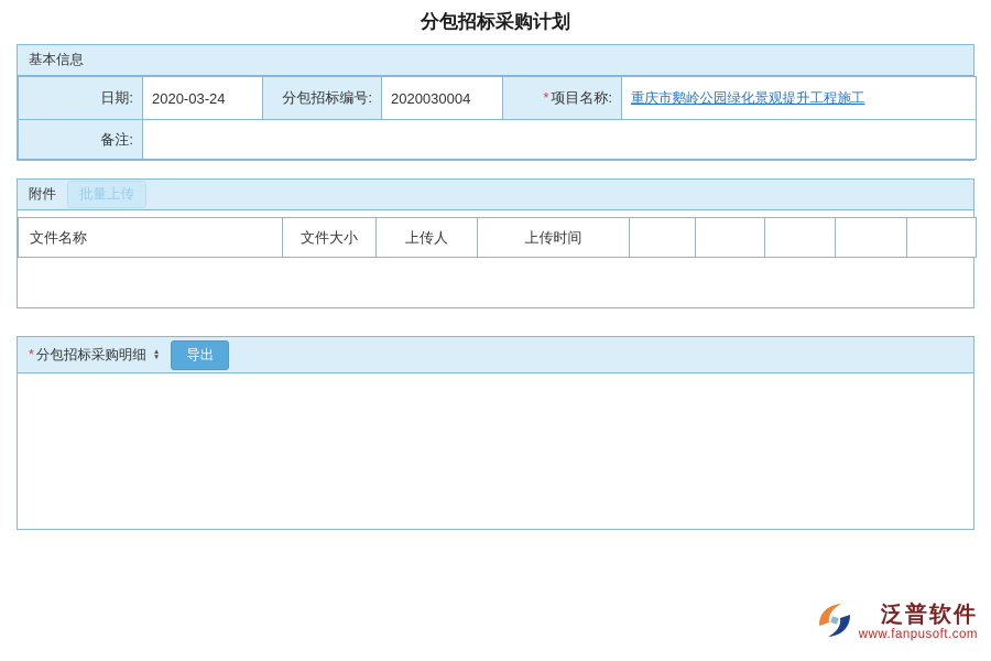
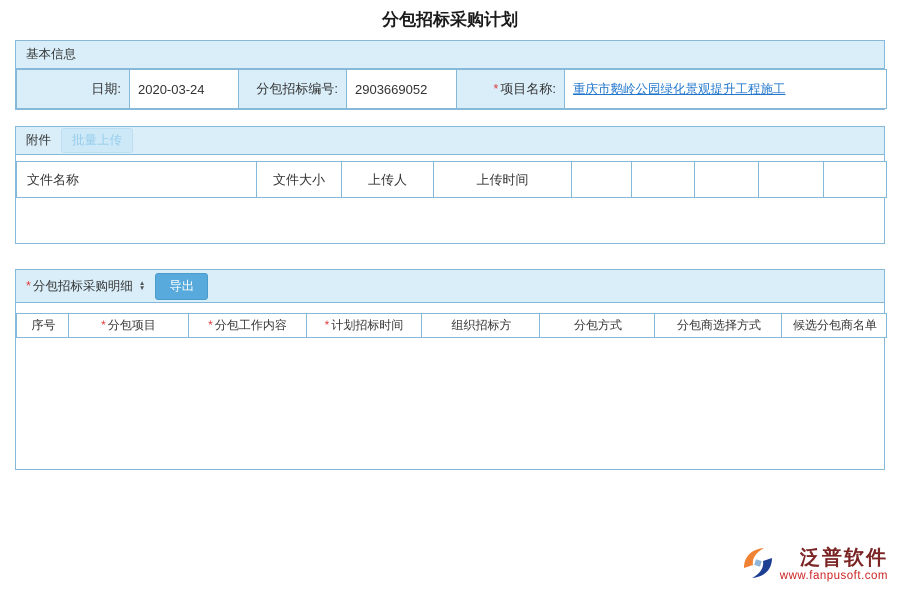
  分包招标采购计划
  基本信息
- 日期:	2020-03-24	分包招标编号:	2020030004	* 项目名称:	重庆市鹅岭公园绿化景观提升工程施工
+ 日期:	2020-03-24	分包招标编号:	2903669052	* 项目名称:	重庆市鹅岭公园绿化景观提升工程施工
- 备注:
  附件
  批量上传
  文件名称	文件大小	上传人	上传时间
  * 分包招标采购明细
  导出
+ 序号	* 分包项目	* 分包工作内容	* 计划招标时间	组织招标方	分包方式	分包商选择方式	候选分包商名单
  泛普软件
  www.fanpusoft.com
